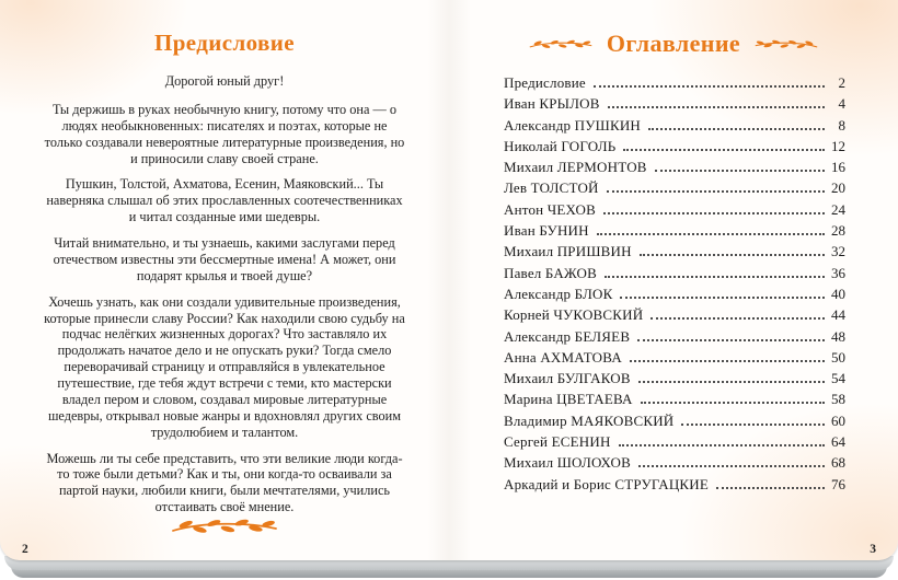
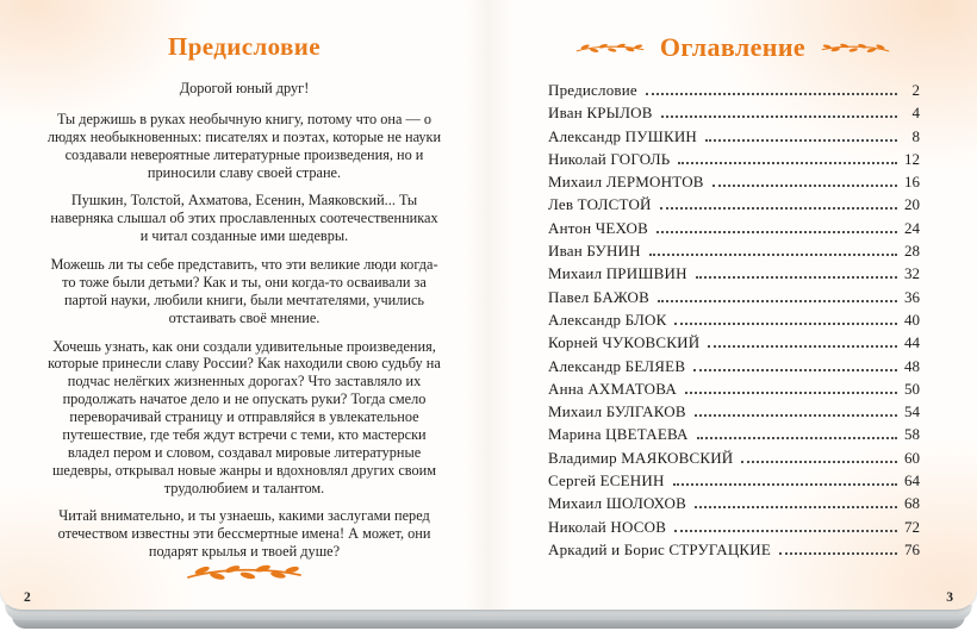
  Предисловие
  Дорогой юный друг!
- Ты держишь в руках необычную книгу, потому что она — о людях необыкновенных: писателях и поэтах, которые не только создавали невероятные литературные произведения, но и приносили славу своей стране.
+ Ты держишь в руках необычную книгу, потому что она — о людях необыкновенных: писателях и поэтах, которые не науки создавали невероятные литературные произведения, но и приносили славу своей стране.
  Пушкин, Толстой, Ахматова, Есенин, Маяковский... Ты наверняка слышал об этих прославленных соотечественниках и читал созданные ими шедевры.
- Читай внимательно, и ты узнаешь, какими заслугами перед отечеством известны эти бессмертные имена! А может, они подарят крылья и твоей душе?
+ Можешь ли ты себе представить, что эти великие люди когда-то тоже были детьми? Как и ты, они когда-то осваивали за партой науки, любили книги, были мечтателями, учились отстаивать своё мнение.
  Хочешь узнать, как они создали удивительные произведения, которые принесли славу России? Как находили свою судьбу на подчас нелёгких жизненных дорогах? Что заставляло их продолжать начатое дело и не опускать руки? Тогда смело переворачивай страницу и отправляйся в увлекательное путешествие, где тебя ждут встречи с теми, кто мастерски владел пером и словом, создавал мировые литературные шедевры, открывал новые жанры и вдохновлял других своим трудолюбием и талантом.
- Можешь ли ты себе представить, что эти великие люди когда-то тоже были детьми? Как и ты, они когда-то осваивали за партой науки, любили книги, были мечтателями, учились отстаивать своё мнение.
+ Читай внимательно, и ты узнаешь, какими заслугами перед отечеством известны эти бессмертные имена! А может, они подарят крылья и твоей душе?
  Оглавление
  Предисловие
  2
  Иван КРЫЛОВ
  4
  Александр ПУШКИН
  8
  Николай ГОГОЛЬ
  12
  Михаил ЛЕРМОНТОВ
  16
  Лев ТОЛСТОЙ
  20
  Антон ЧЕХОВ
  24
  Иван БУНИН
  28
  Михаил ПРИШВИН
  32
  Павел БАЖОВ
  36
  Александр БЛОК
  40
  Корней ЧУКОВСКИЙ
  44
  Александр БЕЛЯЕВ
  48
  Анна АХМАТОВА
  50
  Михаил БУЛГАКОВ
  54
  Марина ЦВЕТАЕВА
  58
  Владимир МАЯКОВСКИЙ
  60
  Сергей ЕСЕНИН
  64
  Михаил ШОЛОХОВ
  68
+ Николай НОСОВ
+ 72
  Аркадий и Борис СТРУГАЦКИЕ
  76
  2
  3
